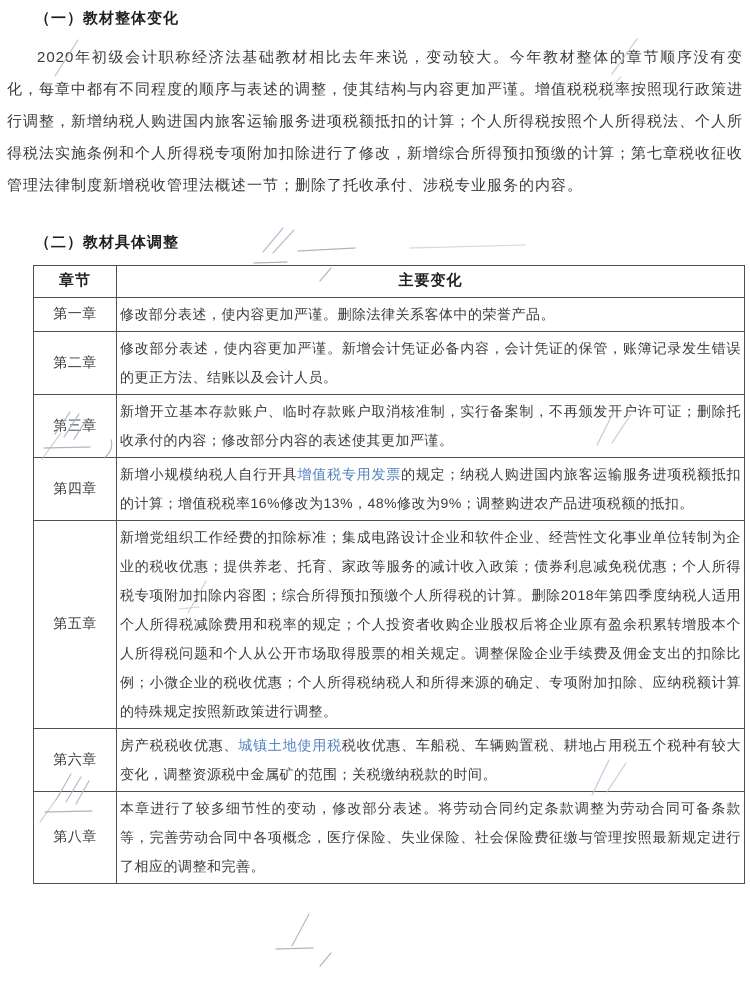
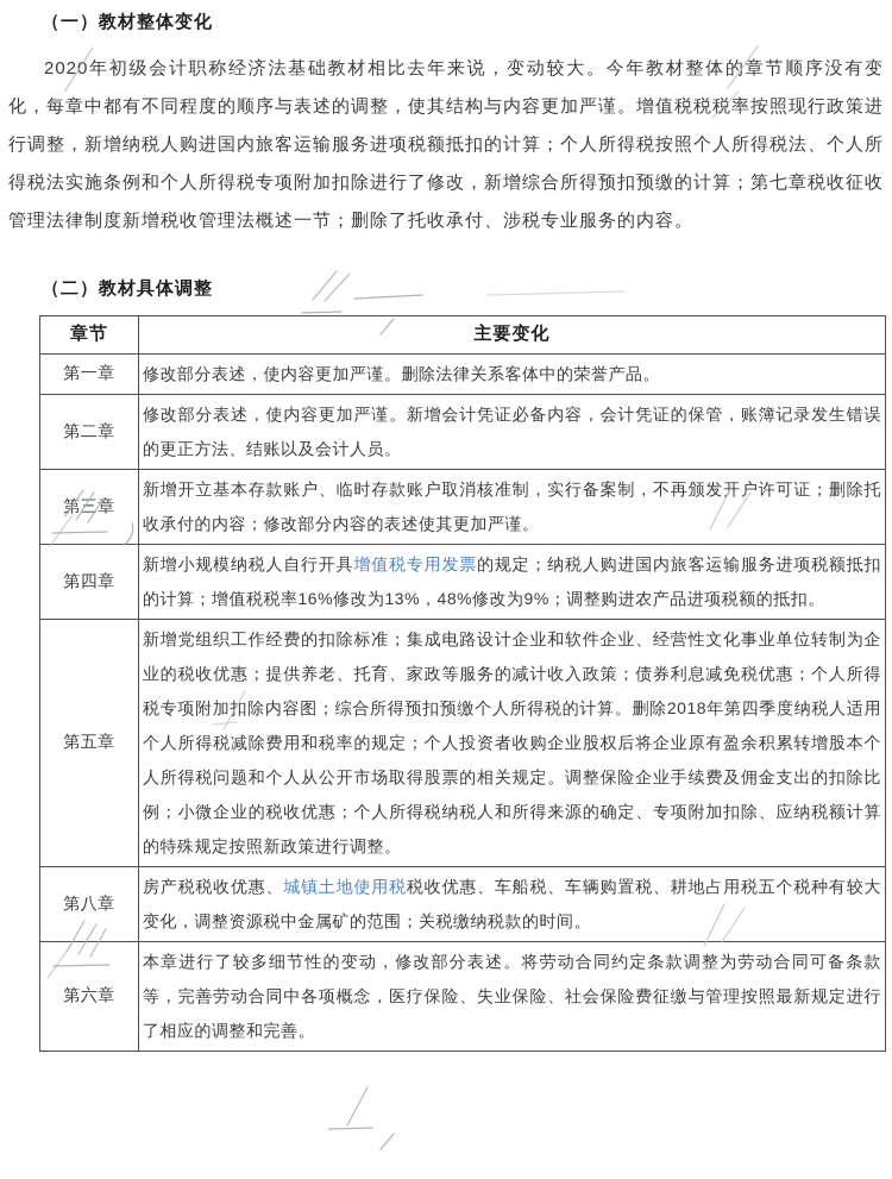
  （一）教材整体变化
  2020年初级会计职称经济法基础教材相比去年来说，变动较大。今年教材整体的章节顺序没有变化，每章中都有不同程度的顺序与表述的调整，使其结构与内容更加严谨。增值税税税率按照现行政策进行调整，新增纳税人购进国内旅客运输服务进项税额抵扣的计算；个人所得税按照个人所得税法、个人所得税法实施条例和个人所得税专项附加扣除进行了修改，新增综合所得预扣预缴的计算；第七章税收征收管理法律制度新增税收管理法概述一节；删除了托收承付、涉税专业服务的内容。
  （二）教材具体调整
  章节	主要变化
  第一章	修改部分表述，使内容更加严谨。删除法律关系客体中的荣誉产品。
  第二章	修改部分表述，使内容更加严谨。新增会计凭证必备内容，会计凭证的保管，账簿记录发生错误的更正方法、结账以及会计人员。
  第三章	新增开立基本存款账户、临时存款账户取消核准制，实行备案制，不再颁发开户许可证；删除托收承付的内容；修改部分内容的表述使其更加严谨。
  第四章	新增小规模纳税人自行开具增值税专用发票的规定；纳税人购进国内旅客运输服务进项税额抵扣的计算；增值税税率16%修改为13%，48%修改为9%；调整购进农产品进项税额的抵扣。
  第五章	新增党组织工作经费的扣除标准；集成电路设计企业和软件企业、经营性文化事业单位转制为企业的税收优惠；提供养老、托育、家政等服务的减计收入政策；债券利息减免税优惠；个人所得税专项附加扣除内容图；综合所得预扣预缴个人所得税的计算。删除2018年第四季度纳税人适用个人所得税减除费用和税率的规定；个人投资者收购企业股权后将企业原有盈余积累转增股本个人所得税问题和个人从公开市场取得股票的相关规定。调整保险企业手续费及佣金支出的扣除比例；小微企业的税收优惠；个人所得税纳税人和所得来源的确定、专项附加扣除、应纳税额计算的特殊规定按照新政策进行调整。
- 第六章	房产税税收优惠、城镇土地使用税税收优惠、车船税、车辆购置税、耕地占用税五个税种有较大变化，调整资源税中金属矿的范围；关税缴纳税款的时间。
+ 第八章	房产税税收优惠、城镇土地使用税税收优惠、车船税、车辆购置税、耕地占用税五个税种有较大变化，调整资源税中金属矿的范围；关税缴纳税款的时间。
- 第八章	本章进行了较多细节性的变动，修改部分表述。将劳动合同约定条款调整为劳动合同可备条款等，完善劳动合同中各项概念，医疗保险、失业保险、社会保险费征缴与管理按照最新规定进行了相应的调整和完善。
+ 第六章	本章进行了较多细节性的变动，修改部分表述。将劳动合同约定条款调整为劳动合同可备条款等，完善劳动合同中各项概念，医疗保险、失业保险、社会保险费征缴与管理按照最新规定进行了相应的调整和完善。
